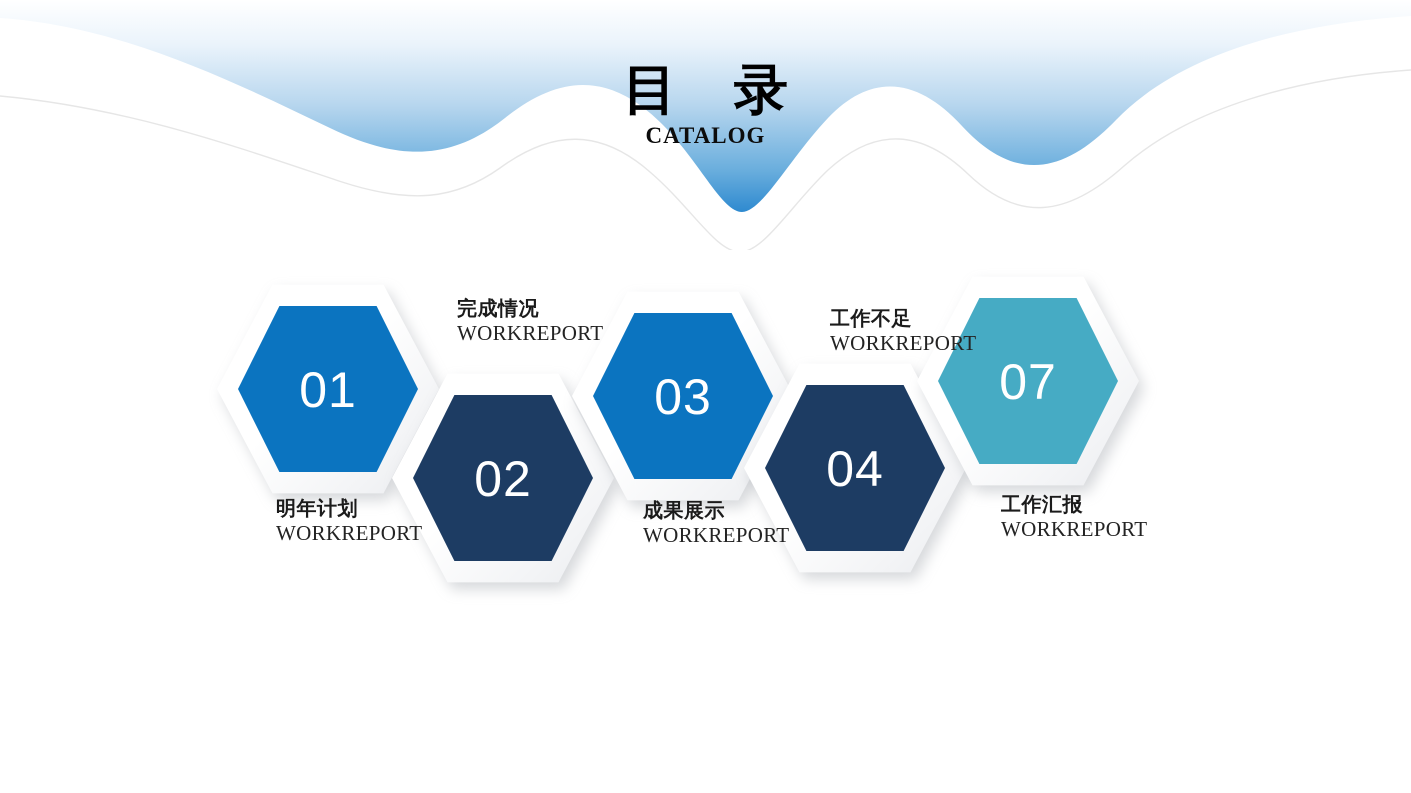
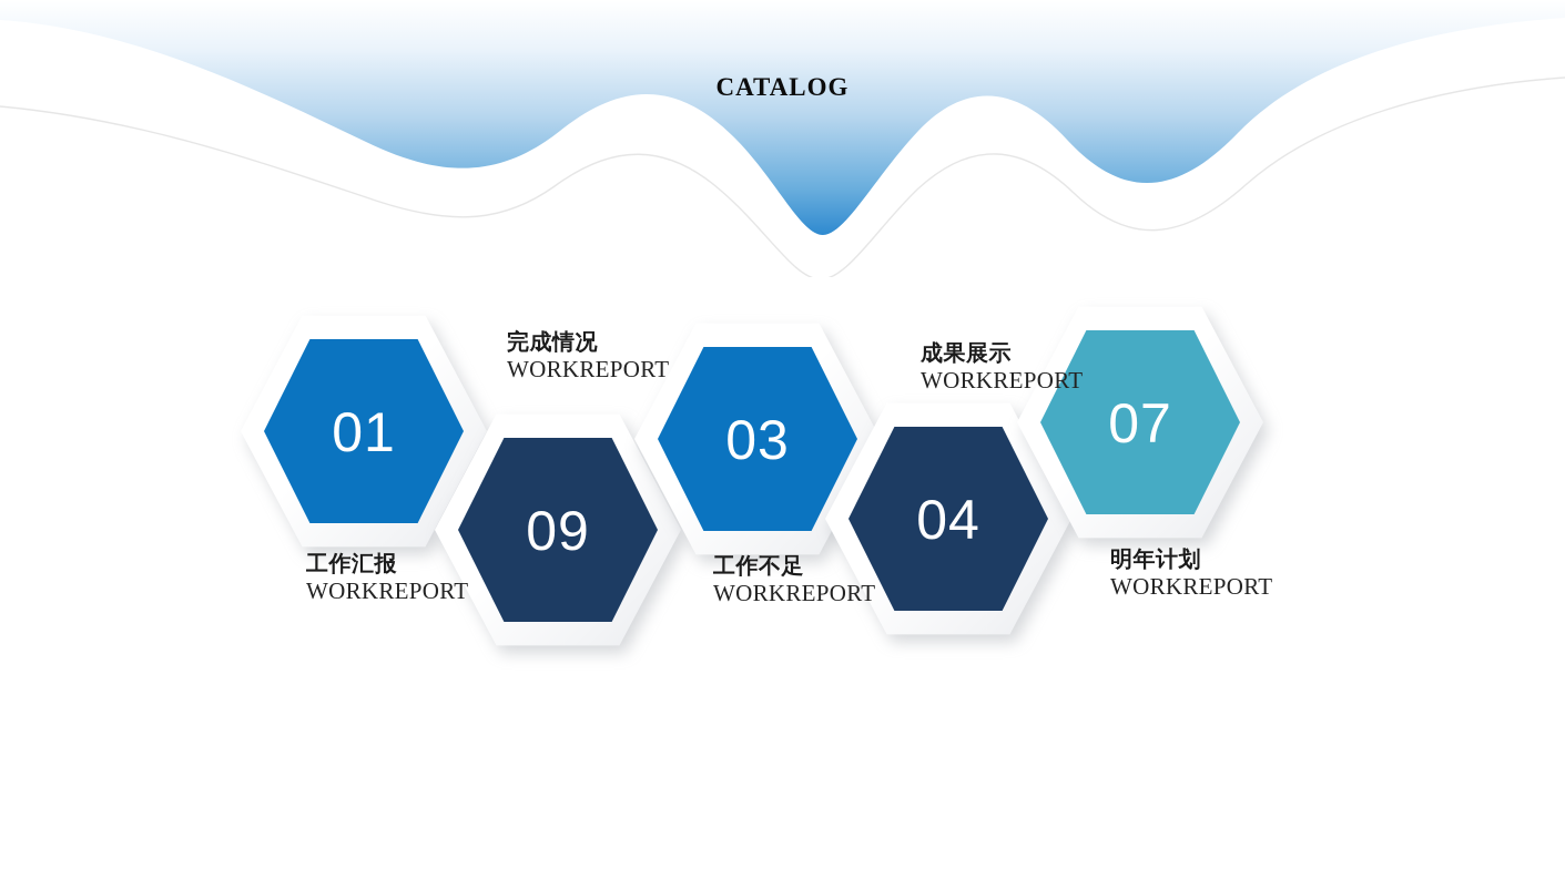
- 目 录
  CATALOG
  01
- 明年计划
+ 工作汇报
  WORKREPORT
- 02
+ 09
  完成情况
  WORKREPORT
  03
- 成果展示
+ 工作不足
  WORKREPORT
  04
- 工作不足
+ 成果展示
  WORKREPORT
  07
- 工作汇报
+ 明年计划
  WORKREPORT
